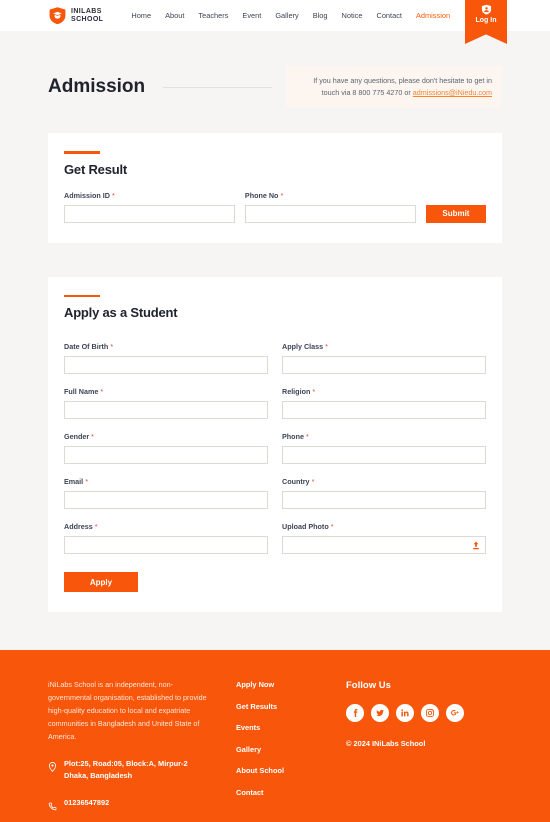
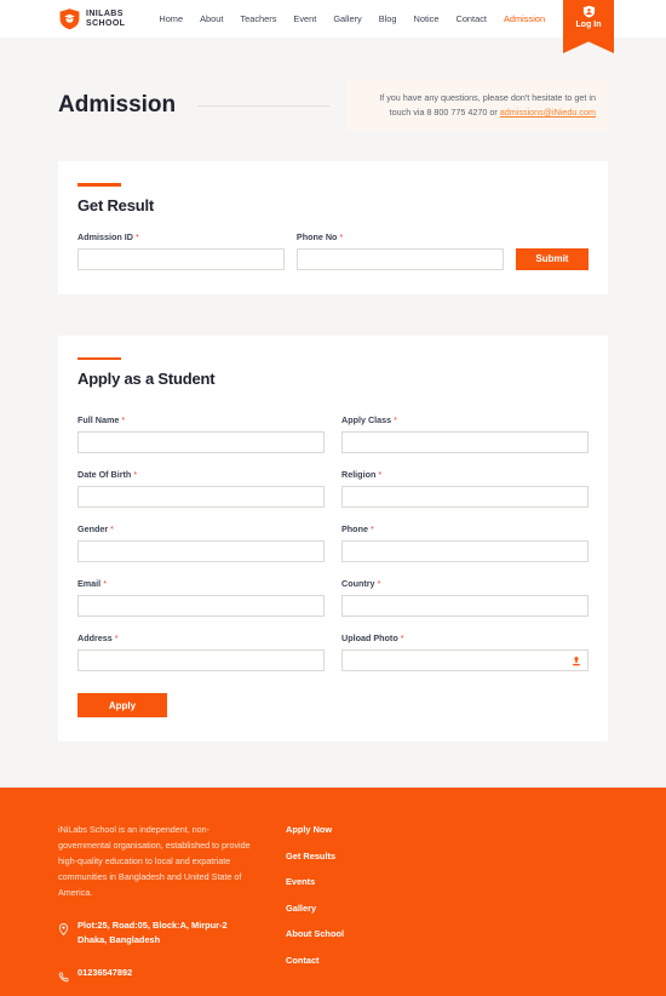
  Home
  About
  Teachers
  Event
  Gallery
  Blog
  Notice
  Contact
  Admission
  Admission
  If you have any questions, please don't hesitate to get in
  touch via 8 800 775 4270 or admissions@iNiedu.com
  Get Result
  Admission ID *
  Phone No *
  Submit
  Apply as a Student
- Date Of Birth *
+ Full Name *
  Apply Class *
- Full Name *
+ Date Of Birth *
  Religion *
  Gender *
  Phone *
  Email *
  Country *
  Address *
  Upload Photo *
  Apply
  iNiLabs School is an independent, non-governmental organisation, established to provide high-quality education to local and expatriate communities in Bangladesh and United State of America.
  Plot:25, Road:05, Block:A, Mirpur-2
  Dhaka, Bangladesh
  01236547892
  Apply Now
  Get Results
  Events
  Gallery
  About School
  Contact
- Follow Us
- © 2024 INiLabs School
